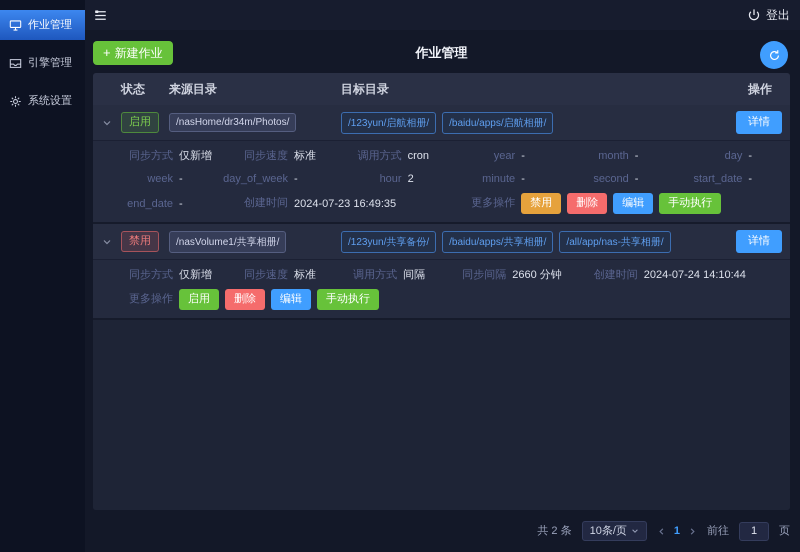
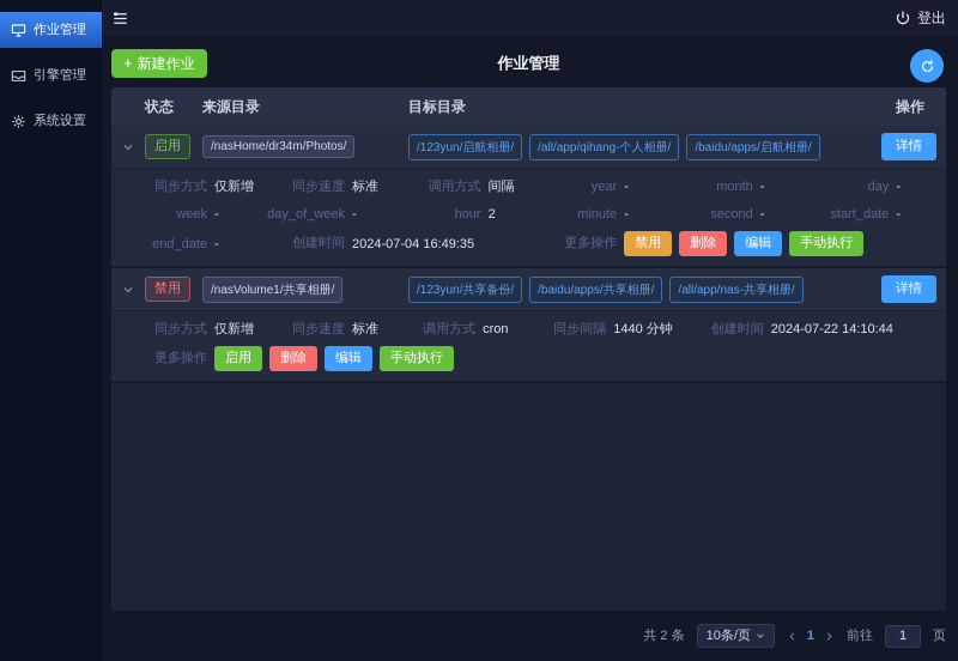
  作业管理
  引擎管理
  系统设置
  登出
  新建作业
  作业管理
  状态
  来源目录
  目标目录
  操作
  启用
  /nasHome/dr34m/Photos/
  /123yun/启航相册/
+ /all/app/qihang-个人相册/
  /baidu/apps/启航相册/
  详情
  同步方式
  仅新增
  同步速度
  标准
  调用方式
- cron
+ 间隔
  year
  -
  month
  -
  day
  -
  week
  -
  day_of_week
  -
  hour
  2
  minute
  -
  second
  -
  start_date
  -
  end_date
  -
  创建时间
- 2024-07-23 16:49:35
+ 2024-07-04 16:49:35
  更多操作
  禁用
  删除
  编辑
  手动执行
  禁用
  /nasVolume1/共享相册/
  /123yun/共享备份/
  /baidu/apps/共享相册/
  /all/app/nas-共享相册/
  详情
  同步方式
  仅新增
  同步速度
  标准
  调用方式
- 间隔
+ cron
  同步间隔
- 2660 分钟
+ 1440 分钟
  创建时间
- 2024-07-24 14:10:44
+ 2024-07-22 14:10:44
  更多操作
  启用
  删除
  编辑
  手动执行
  共 2 条
  10条/页
  1
  前往
  1
  页
